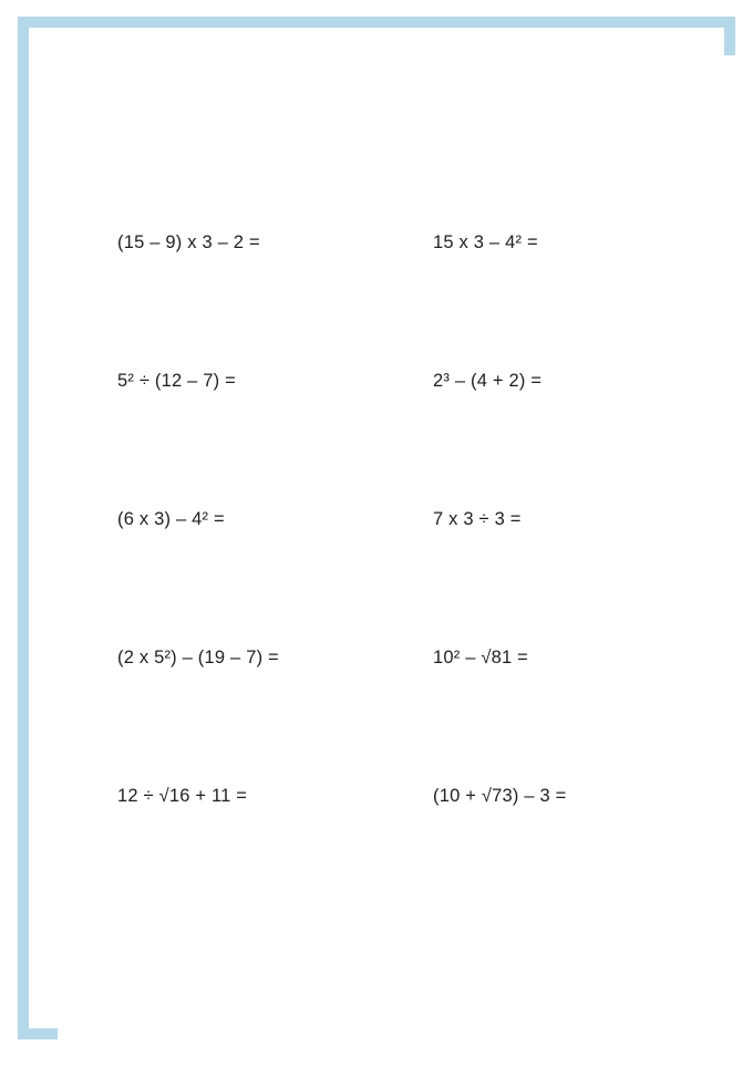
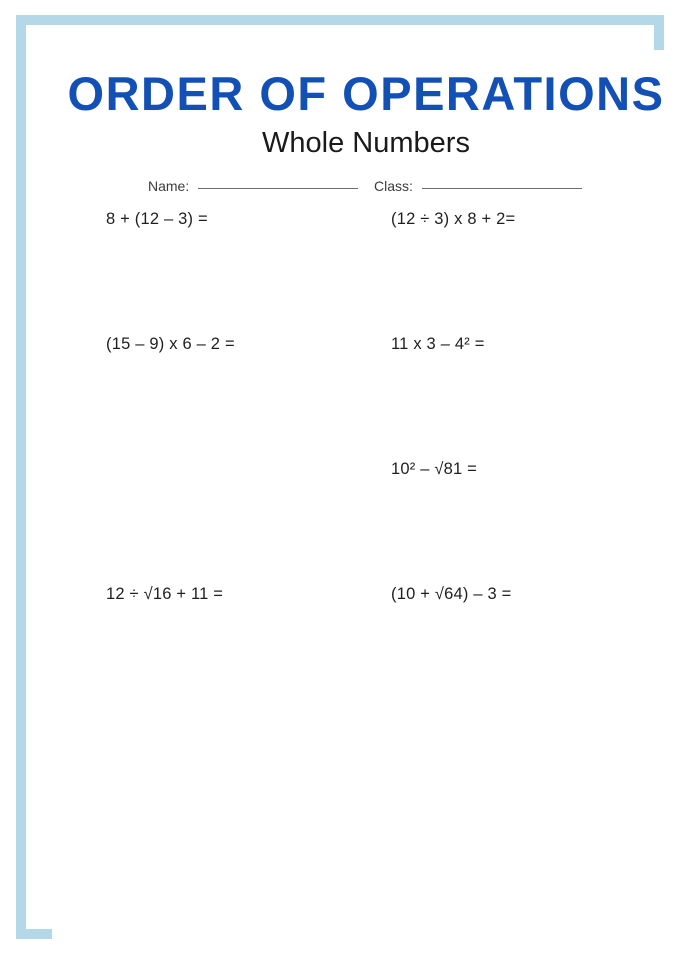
+ ORDER OF OPERATIONS
+ Whole Numbers
+ Name:
+ Class:
+ 8 + (12 – 3) =
+ (12 ÷ 3) x 8 + 2=
- (15 – 9) x 3 – 2 =
+ (15 – 9) x 6 – 2 =
- 15 x 3 – 4² =
+ 11 x 3 – 4² =
- 5² ÷ (12 – 7) =
- 2³ – (4 + 2) =
- (6 x 3) – 4² =
- 7 x 3 ÷ 3 =
- (2 x 5²) – (19 – 7) =
  10² – √81 =
  12 ÷ √16 + 11 =
- (10 + √73) – 3 =
+ (10 + √64) – 3 =
